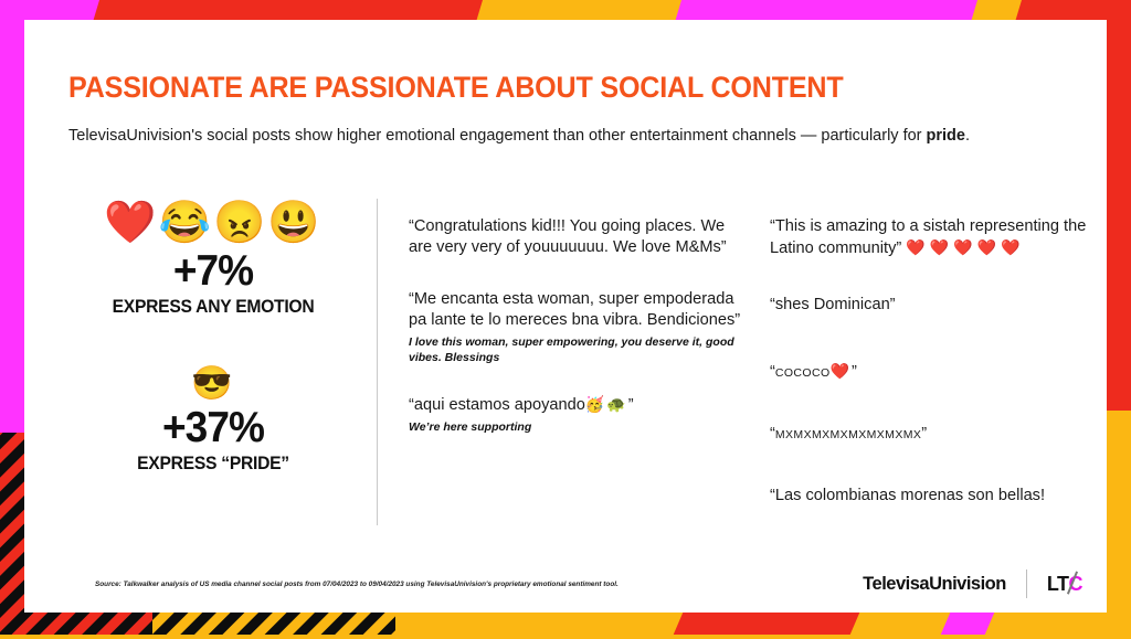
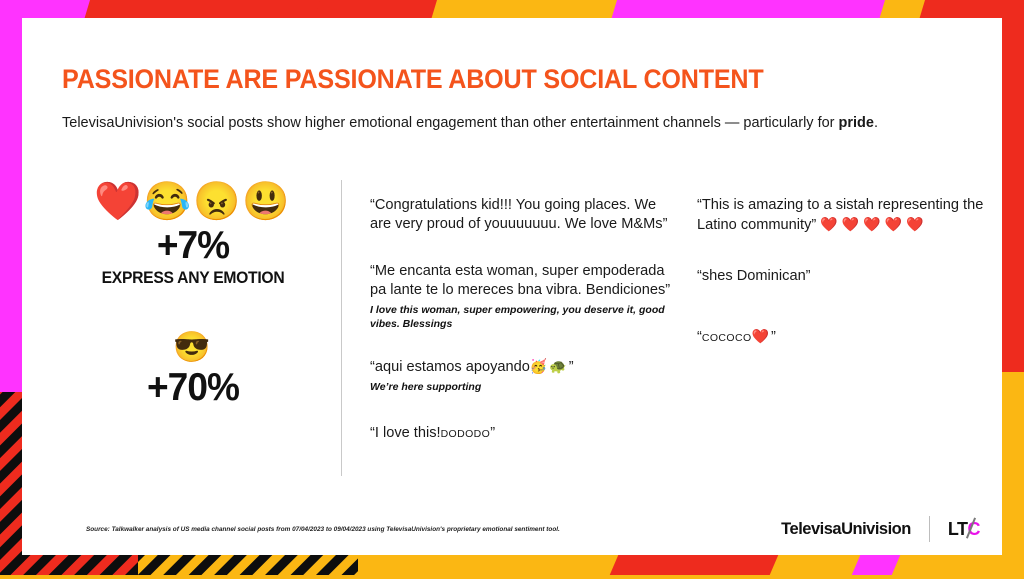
  PASSIONATE ARE PASSIONATE ABOUT SOCIAL CONTENT
  TelevisaUnivision's social posts show higher emotional engagement than other entertainment channels — particularly for pride.
  ❤️😂😠😃
  +7%
  EXPRESS ANY EMOTION
  😎
- +37%
+ +70%
- EXPRESS “PRIDE”
- “Congratulations kid!!! You going places. We are very very of youuuuuuu. We love M&Ms”
+ “Congratulations kid!!! You going places. We are very proud of youuuuuuu. We love M&Ms”
  “Me encanta esta woman, super empoderada pa lante te lo mereces bna vibra. Bendiciones”
  I love this woman, super empowering, you deserve it, good vibes. Blessings
  “aqui estamos apoyando🥳🐢”
  We’re here supporting
+ “I love this!DODODO”
  “This is amazing to a sistah representing the Latino community” ❤️❤️❤️❤️❤️
  “shes Dominican”
  “COCOCO❤️”
- “MXMXMXMXMXMXMXMX”
- “Las colombianas morenas son bellas!
  TelevisaUnivision
  LTC
